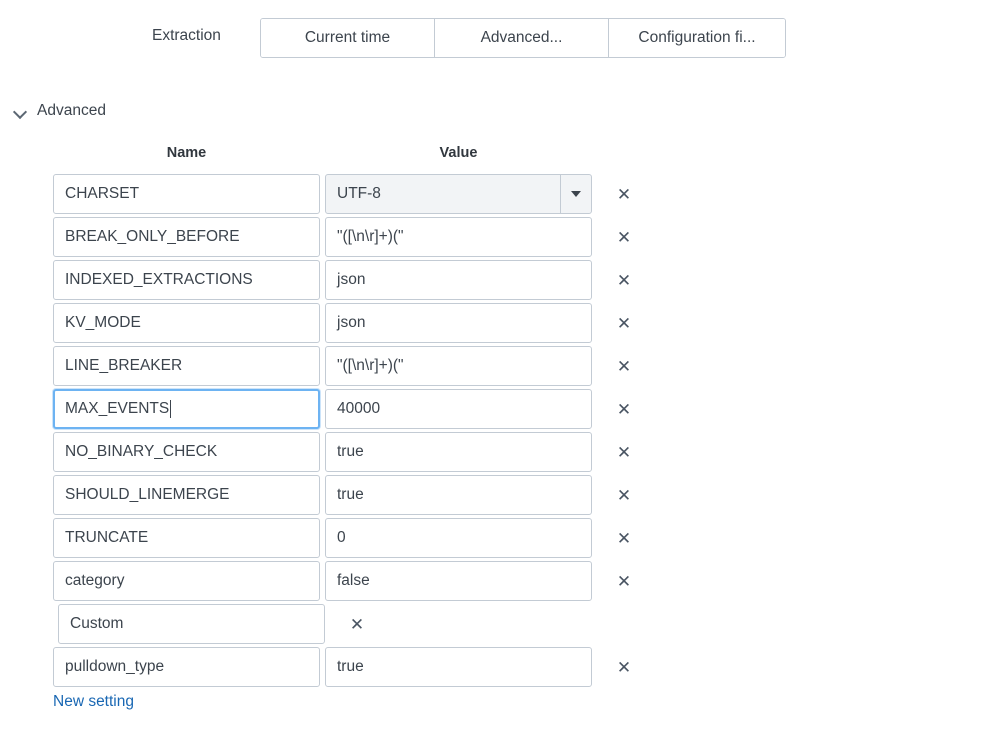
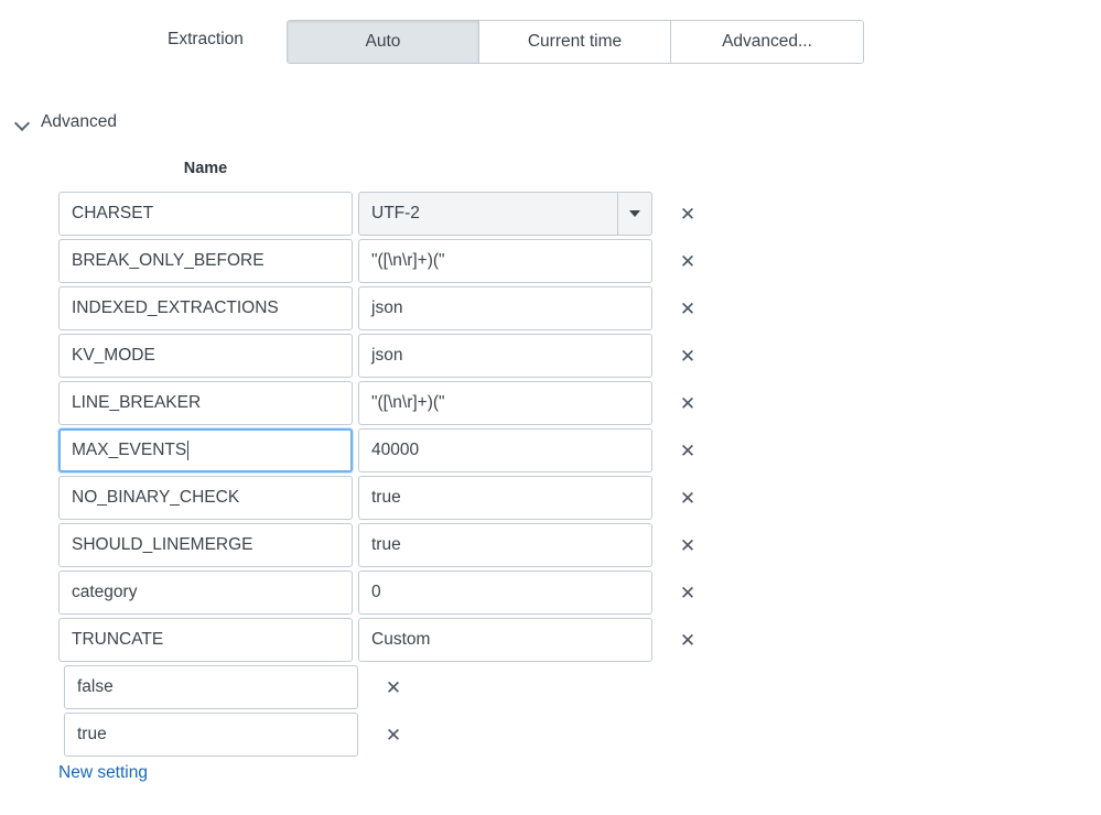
  Extraction
+ Auto
  Current time
  Advanced...
- Configuration fi...
  Advanced
  Name
- Value
  CHARSET
- UTF-8
+ UTF-2
  ✕
  BREAK_ONLY_BEFORE
  "([\n\r]+)("
  ✕
  INDEXED_EXTRACTIONS
  json
  ✕
  KV_MODE
  json
  ✕
  LINE_BREAKER
  "([\n\r]+)("
  ✕
  MAX_EVENTS
  40000
  ✕
  NO_BINARY_CHECK
  true
  ✕
  SHOULD_LINEMERGE
  true
  ✕
- TRUNCATE
+ category
  0
  ✕
- category
+ TRUNCATE
- false
+ Custom
  ✕
- Custom
+ false
  ✕
- pulldown_type
  true
  ✕
  New setting
